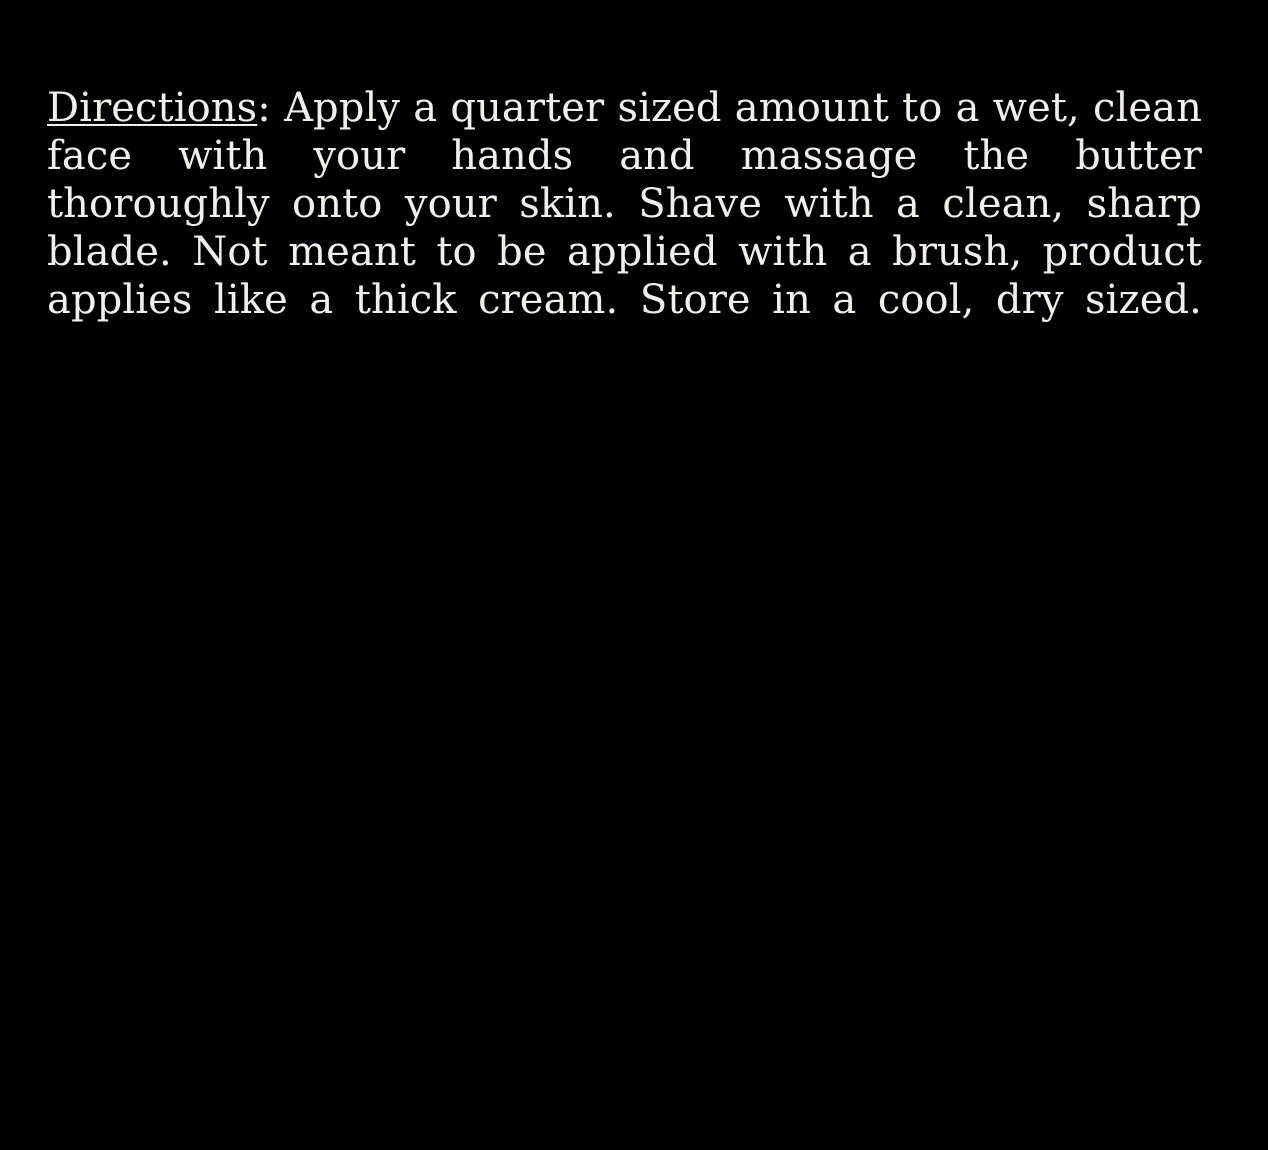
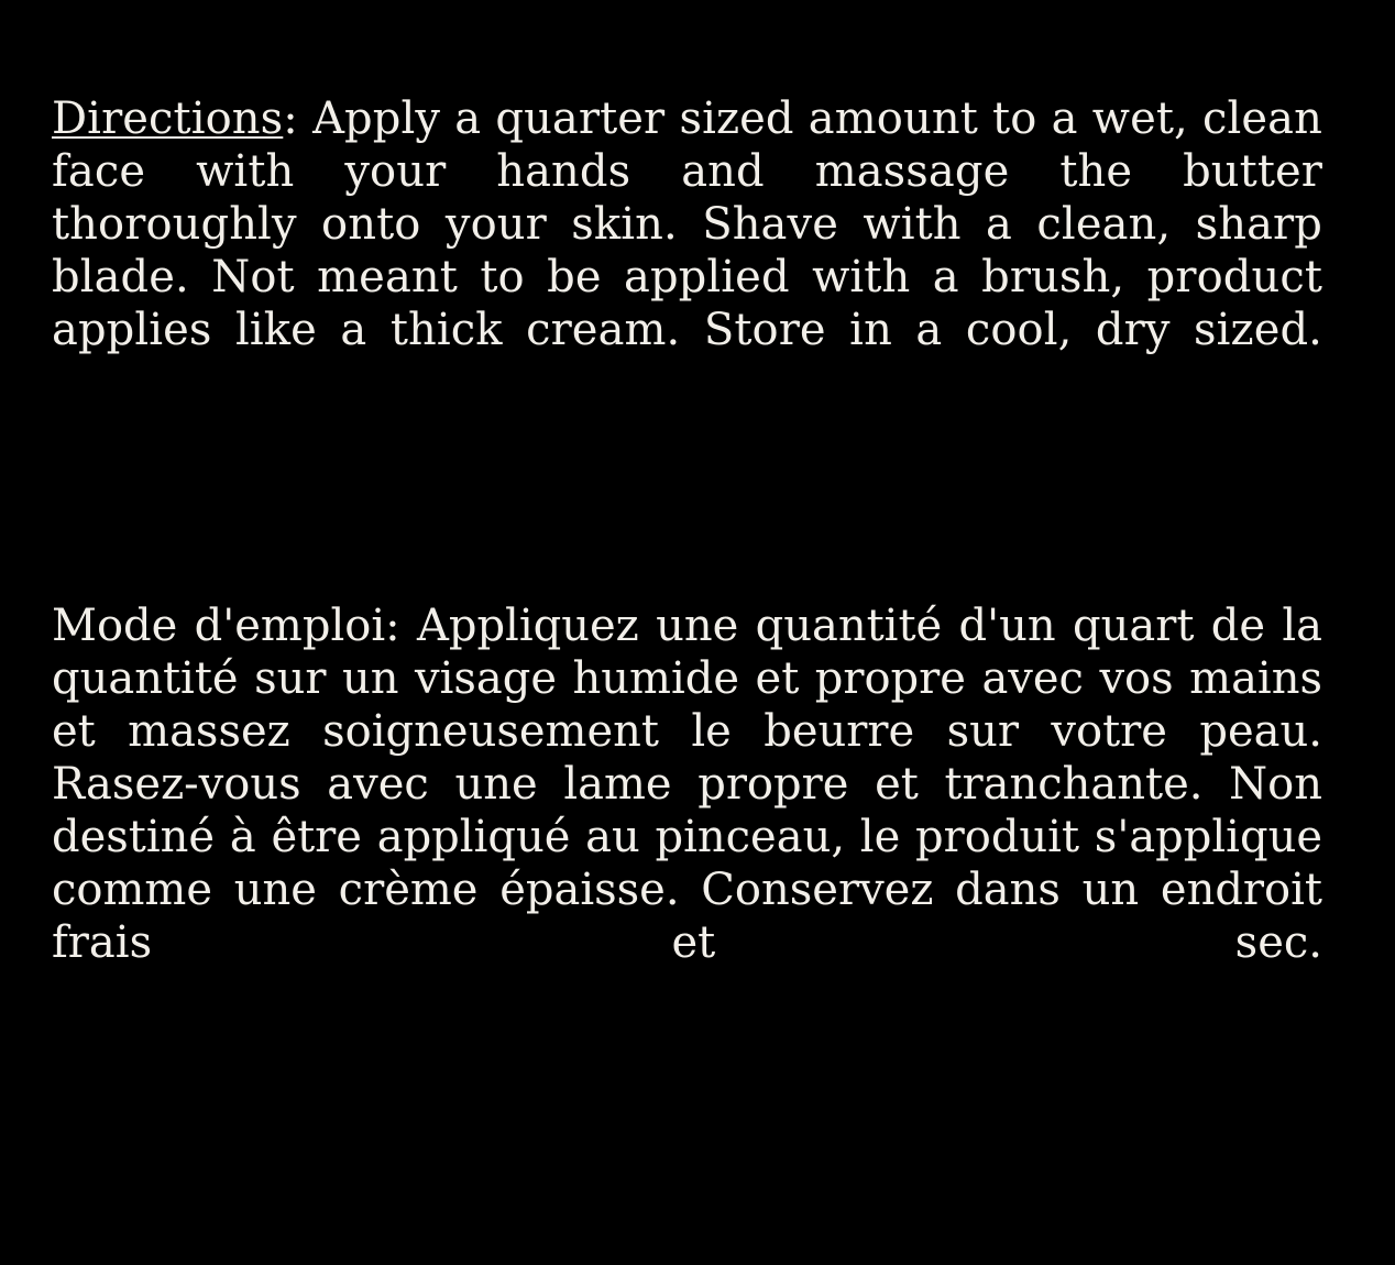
  Directions: Apply a quarter sized amount to a wet, clean face with your hands and massage the butter thoroughly onto your skin. Shave with a clean, sharp blade. Not meant to be applied with a brush, product applies like a thick cream. Store in a cool, dry sized.
+ Mode d'emploi: Appliquez une quantité d'un quart de la quantité sur un visage humide et propre avec vos mains et massez soigneusement le beurre sur votre peau. Rasez-vous avec une lame propre et tranchante. Non destiné à être appliqué au pinceau, le produit s'applique comme une crème épaisse. Conservez dans un endroit frais et sec.
